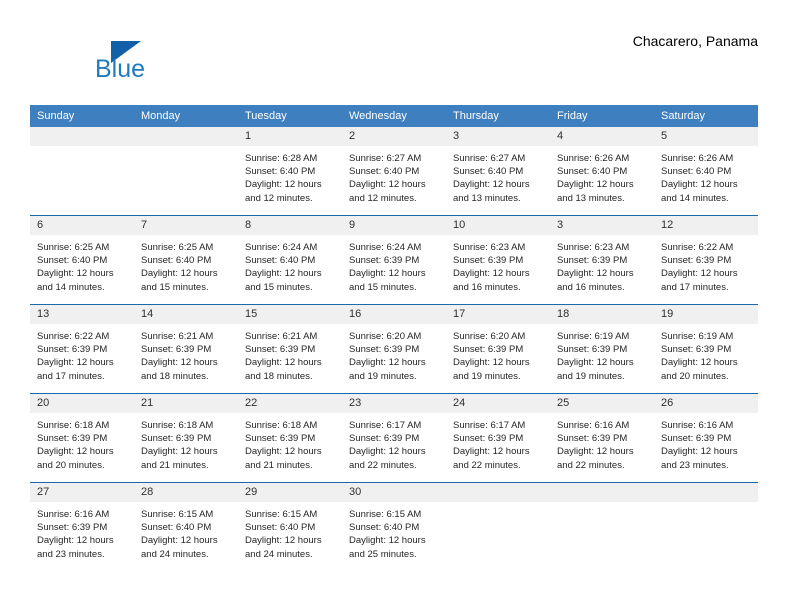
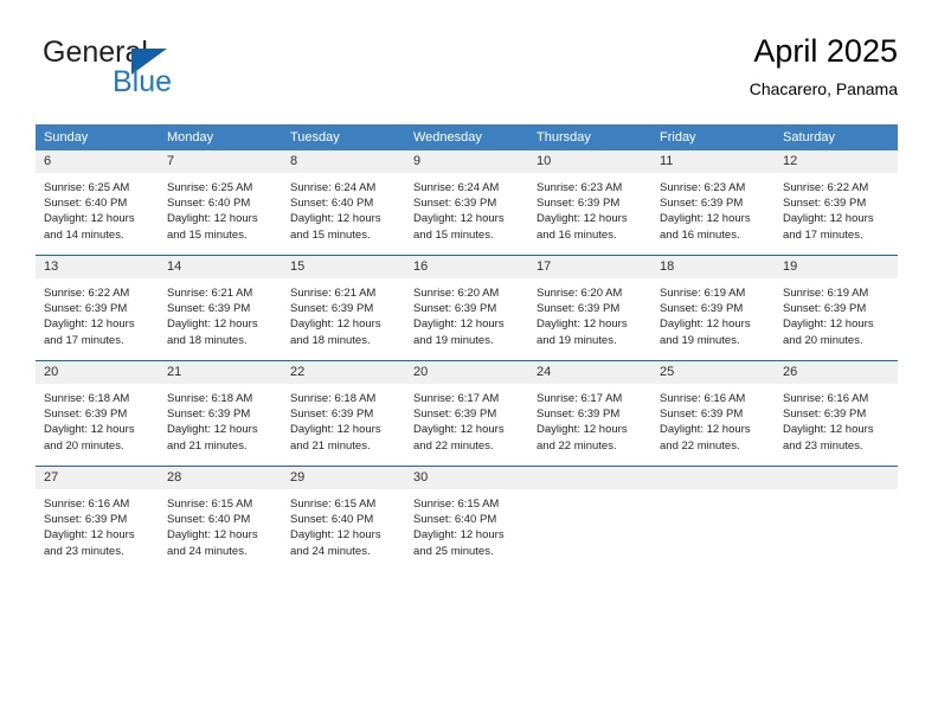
+ General
  Blue
+ April 2025
  Chacarero, Panama
  Sunday	Monday	Tuesday	Wednesday	Thursday	Friday	Saturday
- 		1Sunrise: 6:28 AMSunset: 6:40 PMDaylight: 12 hoursand 12 minutes.	2Sunrise: 6:27 AMSunset: 6:40 PMDaylight: 12 hoursand 12 minutes.	3Sunrise: 6:27 AMSunset: 6:40 PMDaylight: 12 hoursand 13 minutes.	4Sunrise: 6:26 AMSunset: 6:40 PMDaylight: 12 hoursand 13 minutes.	5Sunrise: 6:26 AMSunset: 6:40 PMDaylight: 12 hoursand 14 minutes.
- 6Sunrise: 6:25 AMSunset: 6:40 PMDaylight: 12 hoursand 14 minutes.	7Sunrise: 6:25 AMSunset: 6:40 PMDaylight: 12 hoursand 15 minutes.	8Sunrise: 6:24 AMSunset: 6:40 PMDaylight: 12 hoursand 15 minutes.	9Sunrise: 6:24 AMSunset: 6:39 PMDaylight: 12 hoursand 15 minutes.	10Sunrise: 6:23 AMSunset: 6:39 PMDaylight: 12 hoursand 16 minutes.	3Sunrise: 6:23 AMSunset: 6:39 PMDaylight: 12 hoursand 16 minutes.	12Sunrise: 6:22 AMSunset: 6:39 PMDaylight: 12 hoursand 17 minutes.
+ 6Sunrise: 6:25 AMSunset: 6:40 PMDaylight: 12 hoursand 14 minutes.	7Sunrise: 6:25 AMSunset: 6:40 PMDaylight: 12 hoursand 15 minutes.	8Sunrise: 6:24 AMSunset: 6:40 PMDaylight: 12 hoursand 15 minutes.	9Sunrise: 6:24 AMSunset: 6:39 PMDaylight: 12 hoursand 15 minutes.	10Sunrise: 6:23 AMSunset: 6:39 PMDaylight: 12 hoursand 16 minutes.	11Sunrise: 6:23 AMSunset: 6:39 PMDaylight: 12 hoursand 16 minutes.	12Sunrise: 6:22 AMSunset: 6:39 PMDaylight: 12 hoursand 17 minutes.
  13Sunrise: 6:22 AMSunset: 6:39 PMDaylight: 12 hoursand 17 minutes.	14Sunrise: 6:21 AMSunset: 6:39 PMDaylight: 12 hoursand 18 minutes.	15Sunrise: 6:21 AMSunset: 6:39 PMDaylight: 12 hoursand 18 minutes.	16Sunrise: 6:20 AMSunset: 6:39 PMDaylight: 12 hoursand 19 minutes.	17Sunrise: 6:20 AMSunset: 6:39 PMDaylight: 12 hoursand 19 minutes.	18Sunrise: 6:19 AMSunset: 6:39 PMDaylight: 12 hoursand 19 minutes.	19Sunrise: 6:19 AMSunset: 6:39 PMDaylight: 12 hoursand 20 minutes.
- 20Sunrise: 6:18 AMSunset: 6:39 PMDaylight: 12 hoursand 20 minutes.	21Sunrise: 6:18 AMSunset: 6:39 PMDaylight: 12 hoursand 21 minutes.	22Sunrise: 6:18 AMSunset: 6:39 PMDaylight: 12 hoursand 21 minutes.	23Sunrise: 6:17 AMSunset: 6:39 PMDaylight: 12 hoursand 22 minutes.	24Sunrise: 6:17 AMSunset: 6:39 PMDaylight: 12 hoursand 22 minutes.	25Sunrise: 6:16 AMSunset: 6:39 PMDaylight: 12 hoursand 22 minutes.	26Sunrise: 6:16 AMSunset: 6:39 PMDaylight: 12 hoursand 23 minutes.
+ 20Sunrise: 6:18 AMSunset: 6:39 PMDaylight: 12 hoursand 20 minutes.	21Sunrise: 6:18 AMSunset: 6:39 PMDaylight: 12 hoursand 21 minutes.	22Sunrise: 6:18 AMSunset: 6:39 PMDaylight: 12 hoursand 21 minutes.	20Sunrise: 6:17 AMSunset: 6:39 PMDaylight: 12 hoursand 22 minutes.	24Sunrise: 6:17 AMSunset: 6:39 PMDaylight: 12 hoursand 22 minutes.	25Sunrise: 6:16 AMSunset: 6:39 PMDaylight: 12 hoursand 22 minutes.	26Sunrise: 6:16 AMSunset: 6:39 PMDaylight: 12 hoursand 23 minutes.
  27Sunrise: 6:16 AMSunset: 6:39 PMDaylight: 12 hoursand 23 minutes.	28Sunrise: 6:15 AMSunset: 6:40 PMDaylight: 12 hoursand 24 minutes.	29Sunrise: 6:15 AMSunset: 6:40 PMDaylight: 12 hoursand 24 minutes.	30Sunrise: 6:15 AMSunset: 6:40 PMDaylight: 12 hoursand 25 minutes.
